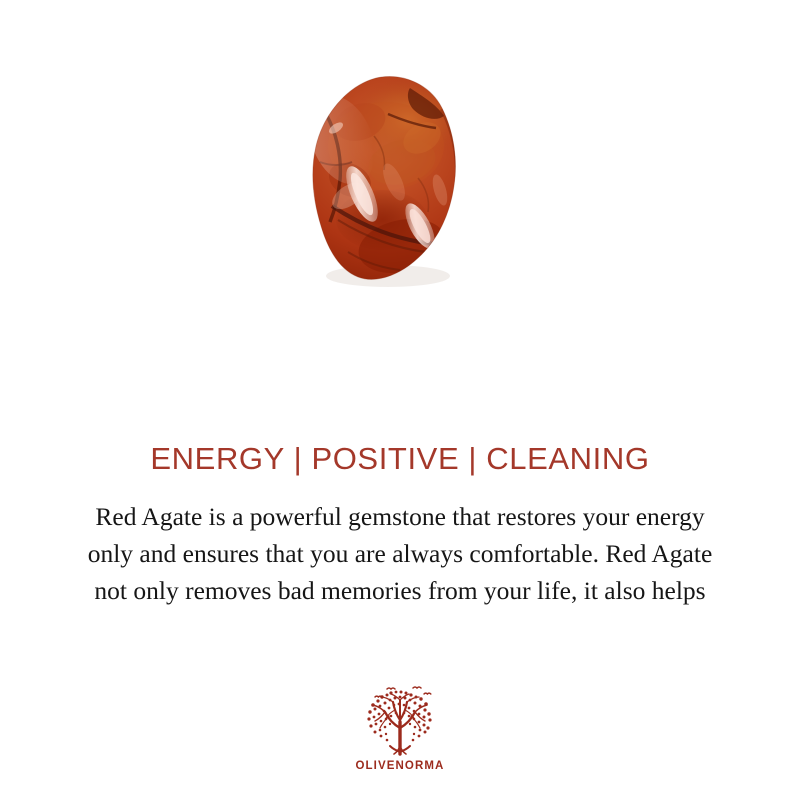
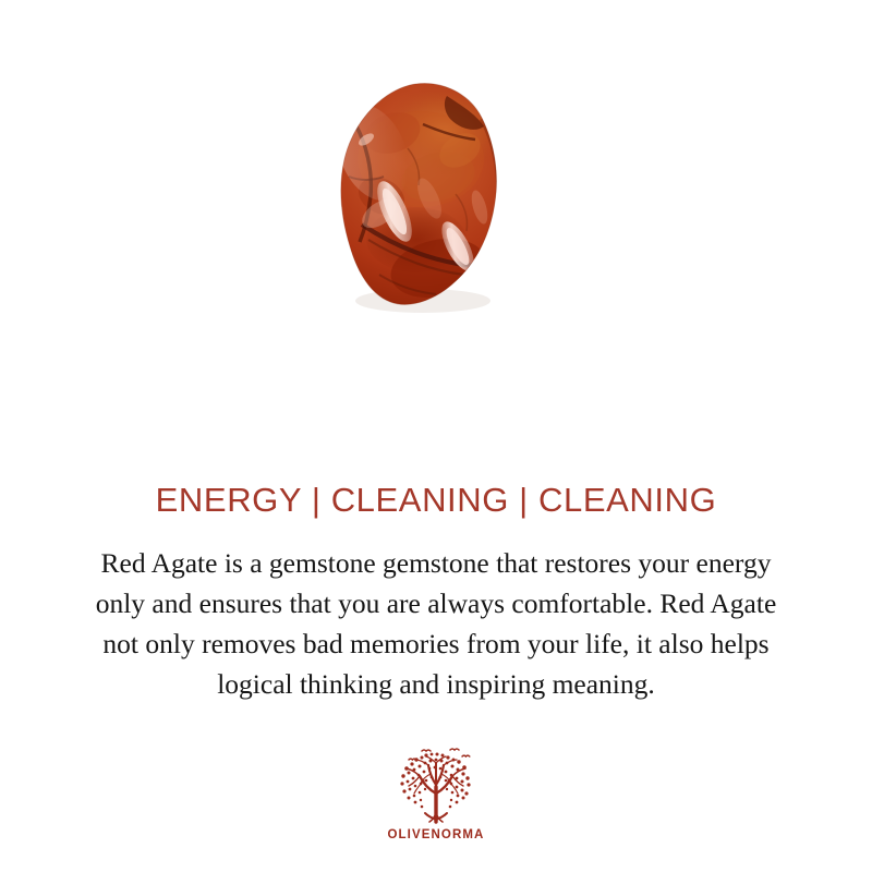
- ENERGY | POSITIVE | CLEANING
+ ENERGY | CLEANING | CLEANING
- Red Agate is a powerful gemstone that restores your energy
+ Red Agate is a gemstone gemstone that restores your energy
  only and ensures that you are always comfortable. Red Agate
  not only removes bad memories from your life, it also helps
+ logical thinking and inspiring meaning.
  OLIVENORMA
